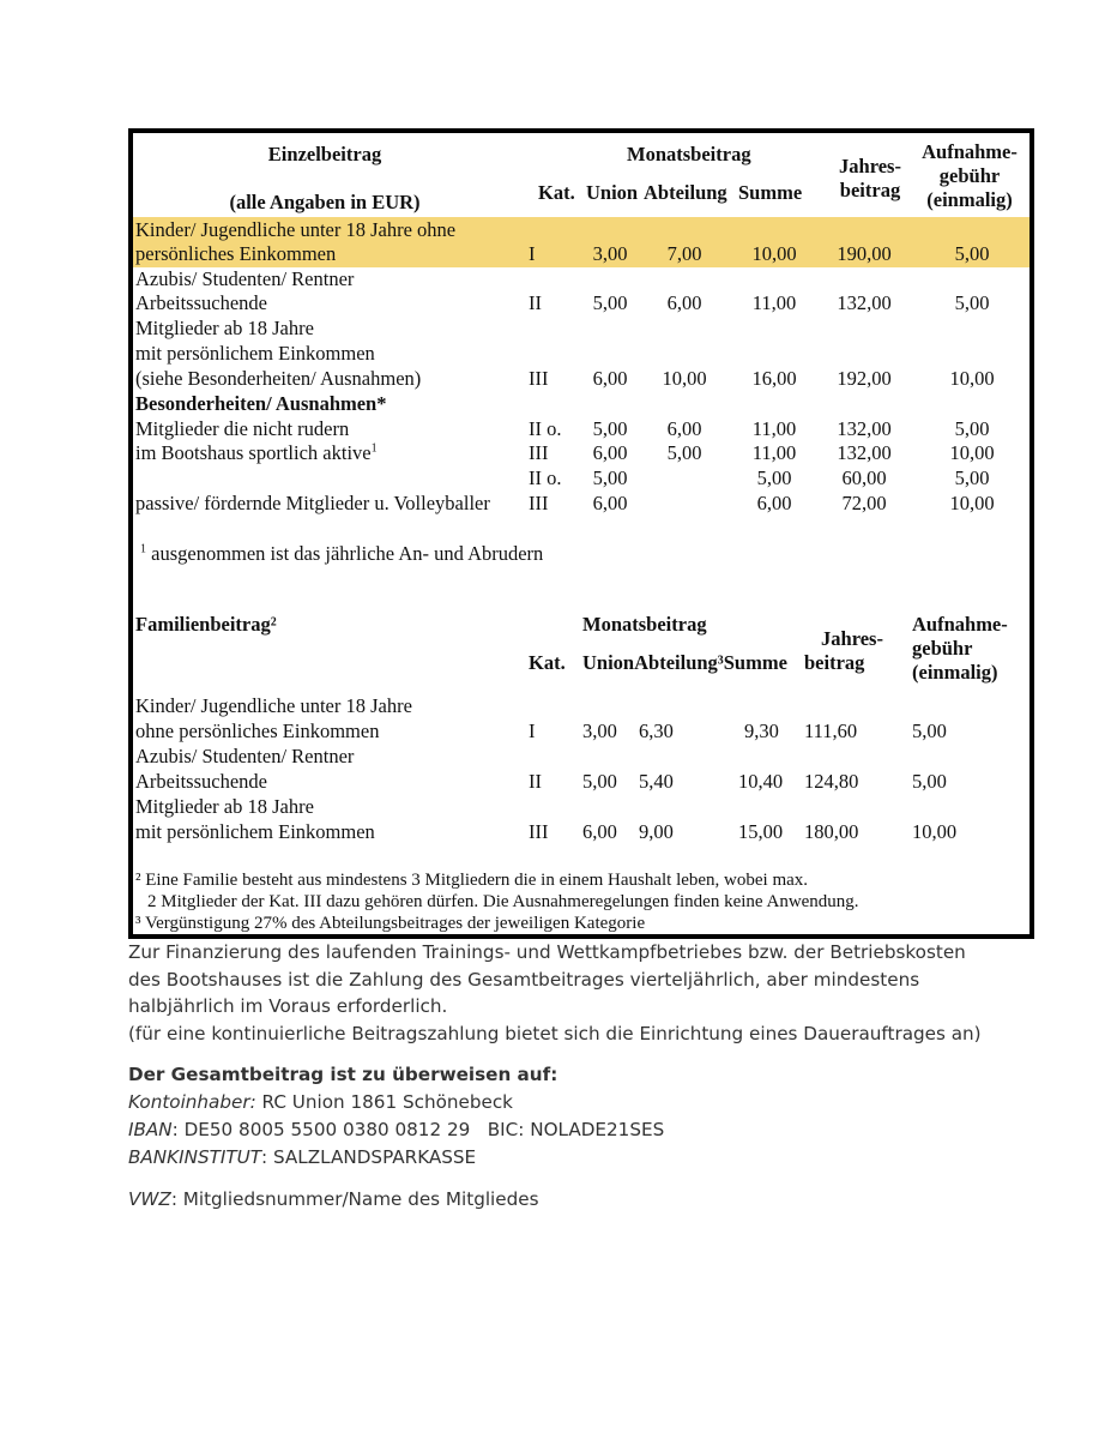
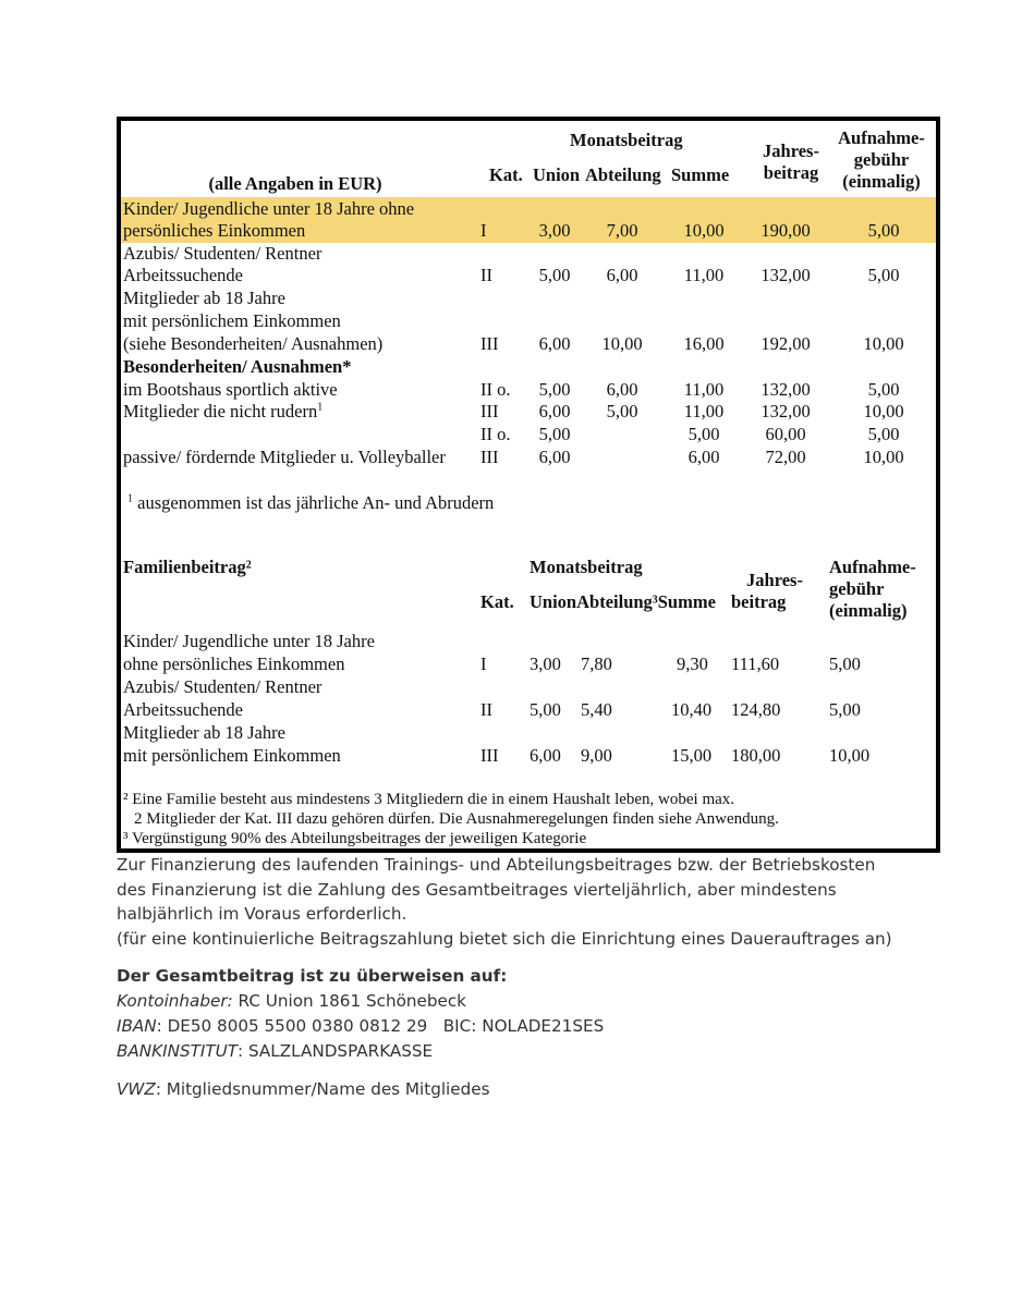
- Einzelbeitrag
  (alle Angaben in EUR)
  Monatsbeitrag
  Kat.
  Union
  Abteilung
  Summe
  Jahres-
  beitrag
  Aufnahme-
  gebühr
  (einmalig)
  Kinder/ Jugendliche unter 18 Jahre ohne
  persönliches Einkommen
  I
  3,00
  7,00
  10,00
  190,00
  5,00
  Azubis/ Studenten/ Rentner
  Arbeitssuchende
  II
  5,00
  6,00
  11,00
  132,00
  5,00
  Mitglieder ab 18 Jahre
  mit persönlichem Einkommen
  (siehe Besonderheiten/ Ausnahmen)
  III
  6,00
  10,00
  16,00
  192,00
  10,00
  Besonderheiten/ Ausnahmen*
- Mitglieder die nicht rudern
+ im Bootshaus sportlich aktive
  II o.
  5,00
  6,00
  11,00
  132,00
  5,00
- im Bootshaus sportlich aktive1
+ Mitglieder die nicht rudern1
  III
  6,00
  5,00
  11,00
  132,00
  10,00
  II o.
  5,00
  5,00
  60,00
  5,00
  passive/ fördernde Mitglieder u. Volleyballer
  III
  6,00
  6,00
  72,00
  10,00
  1 ausgenommen ist das jährliche An- und Abrudern
  Familienbeitrag²
  Monatsbeitrag
  Kat.
  UnionAbteilung³Summe
  Jahres-
  beitrag
  Aufnahme-
  gebühr
  (einmalig)
  Kinder/ Jugendliche unter 18 Jahre
  ohne persönliches Einkommen
  I
  3,00
- 6,30
+ 7,80
  9,30
  111,60
  5,00
  Azubis/ Studenten/ Rentner
  Arbeitssuchende
  II
  5,00
  5,40
  10,40
  124,80
  5,00
  Mitglieder ab 18 Jahre
  mit persönlichem Einkommen
  III
  6,00
  9,00
  15,00
  180,00
  10,00
  ² Eine Familie besteht aus mindestens 3 Mitgliedern die in einem Haushalt leben, wobei max.
- 2 Mitglieder der Kat. III dazu gehören dürfen. Die Ausnahmeregelungen finden keine Anwendung.
+ 2 Mitglieder der Kat. III dazu gehören dürfen. Die Ausnahmeregelungen finden siehe Anwendung.
- ³ Vergünstigung 27% des Abteilungsbeitrages der jeweiligen Kategorie
+ ³ Vergünstigung 90% des Abteilungsbeitrages der jeweiligen Kategorie
- Zur Finanzierung des laufenden Trainings- und Wettkampfbetriebes bzw. der Betriebskosten
+ Zur Finanzierung des laufenden Trainings- und Abteilungsbeitrages bzw. der Betriebskosten
- des Bootshauses ist die Zahlung des Gesamtbeitrages vierteljährlich, aber mindestens
+ des Finanzierung ist die Zahlung des Gesamtbeitrages vierteljährlich, aber mindestens
  halbjährlich im Voraus erforderlich.
  (für eine kontinuierliche Beitragszahlung bietet sich die Einrichtung eines Dauerauftrages an)
  Der Gesamtbeitrag ist zu überweisen auf:
  Kontoinhaber: RC Union 1861 Schönebeck
  IBAN: DE50 8005 5500 0380 0812 29 BIC: NOLADE21SES
  BANKINSTITUT: SALZLANDSPARKASSE
  VWZ: Mitgliedsnummer/Name des Mitgliedes
